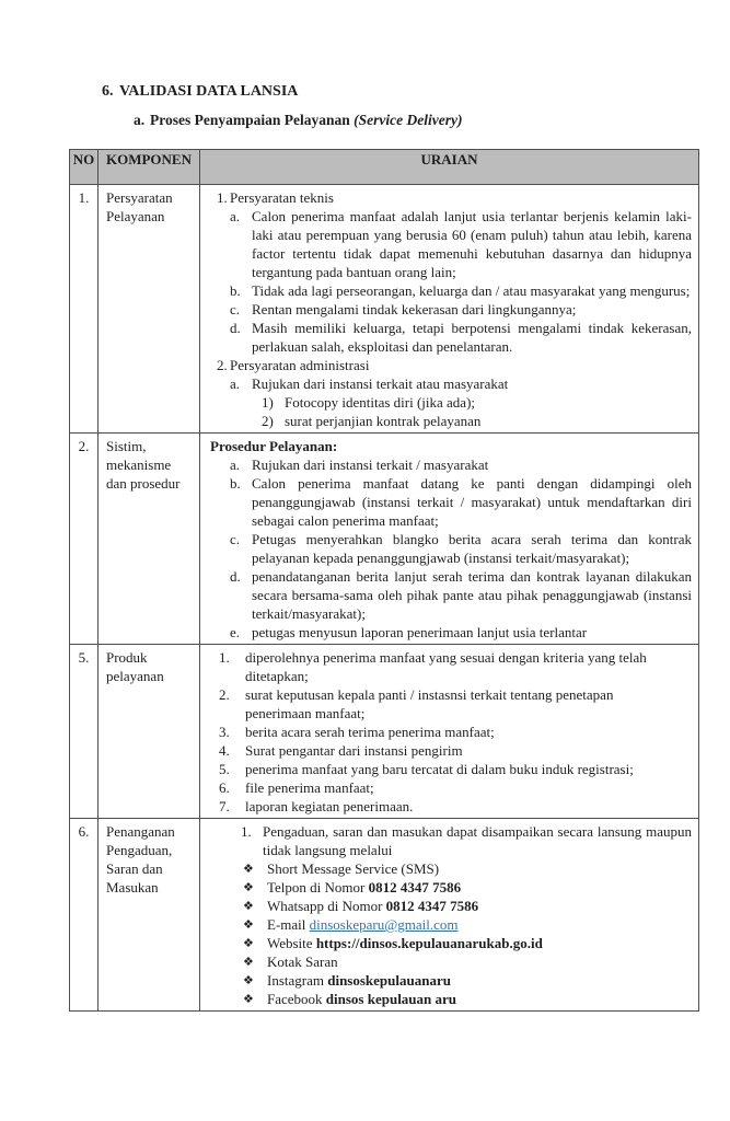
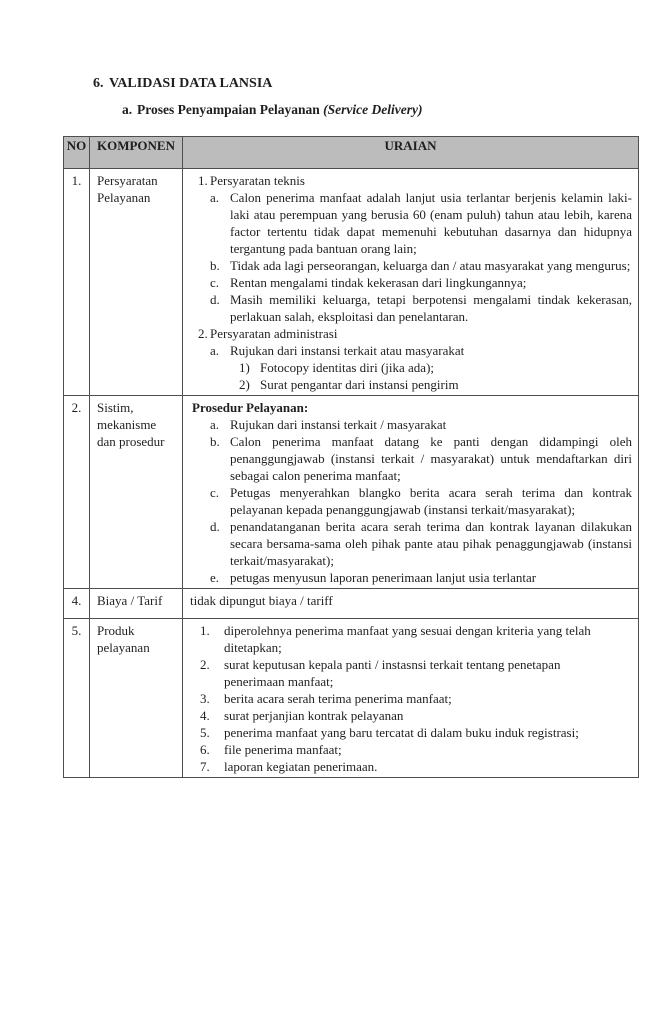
  6. VALIDASI DATA LANSIA
  a. Proses Penyampaian Pelayanan (Service Delivery)
  NO	KOMPONEN	URAIAN
- 1.	Persyaratan Pelayanan	1. Persyaratan teknisa. Calon penerima manfaat adalah lanjut usia terlantar berjenis kelamin laki-laki atau perempuan yang berusia 60 (enam puluh) tahun atau lebih, karena factor tertentu tidak dapat memenuhi kebutuhan dasarnya dan hidupnya tergantung pada bantuan orang lain;b. Tidak ada lagi perseorangan, keluarga dan / atau masyarakat yang mengurus;c. Rentan mengalami tindak kekerasan dari lingkungannya;d. Masih memiliki keluarga, tetapi berpotensi mengalami tindak kekerasan, perlakuan salah, eksploitasi dan penelantaran.2. Persyaratan administrasia. Rujukan dari instansi terkait atau masyarakat1) Fotocopy identitas diri (jika ada);2) surat perjanjian kontrak pelayanan
+ 1.	Persyaratan Pelayanan	1. Persyaratan teknisa. Calon penerima manfaat adalah lanjut usia terlantar berjenis kelamin laki-laki atau perempuan yang berusia 60 (enam puluh) tahun atau lebih, karena factor tertentu tidak dapat memenuhi kebutuhan dasarnya dan hidupnya tergantung pada bantuan orang lain;b. Tidak ada lagi perseorangan, keluarga dan / atau masyarakat yang mengurus;c. Rentan mengalami tindak kekerasan dari lingkungannya;d. Masih memiliki keluarga, tetapi berpotensi mengalami tindak kekerasan, perlakuan salah, eksploitasi dan penelantaran.2. Persyaratan administrasia. Rujukan dari instansi terkait atau masyarakat1) Fotocopy identitas diri (jika ada);2) Surat pengantar dari instansi pengirim
- 2.	Sistim, mekanisme dan prosedur	Prosedur Pelayanan:a. Rujukan dari instansi terkait / masyarakatb. Calon penerima manfaat datang ke panti dengan didampingi oleh penanggungjawab (instansi terkait / masyarakat) untuk mendaftarkan diri sebagai calon penerima manfaat;c. Petugas menyerahkan blangko berita acara serah terima dan kontrak pelayanan kepada penanggungjawab (instansi terkait/masyarakat);d. penandatanganan berita lanjut serah terima dan kontrak layanan dilakukan secara bersama-sama oleh pihak pante atau pihak penaggungjawab (instansi terkait/masyarakat);e. petugas menyusun laporan penerimaan lanjut usia terlantar
+ 2.	Sistim, mekanisme dan prosedur	Prosedur Pelayanan:a. Rujukan dari instansi terkait / masyarakatb. Calon penerima manfaat datang ke panti dengan didampingi oleh penanggungjawab (instansi terkait / masyarakat) untuk mendaftarkan diri sebagai calon penerima manfaat;c. Petugas menyerahkan blangko berita acara serah terima dan kontrak pelayanan kepada penanggungjawab (instansi terkait/masyarakat);d. penandatanganan berita acara serah terima dan kontrak layanan dilakukan secara bersama-sama oleh pihak pante atau pihak penaggungjawab (instansi terkait/masyarakat);e. petugas menyusun laporan penerimaan lanjut usia terlantar
+ 4.	Biaya / Tarif	tidak dipungut biaya / tariff
- 5.	Produk pelayanan	1. diperolehnya penerima manfaat yang sesuai dengan kriteria yang telah ditetapkan;2. surat keputusan kepala panti / instasnsi terkait tentang penetapan penerimaan manfaat;3. berita acara serah terima penerima manfaat;4. Surat pengantar dari instansi pengirim5. penerima manfaat yang baru tercatat di dalam buku induk registrasi;6. file penerima manfaat;7. laporan kegiatan penerimaan.
+ 5.	Produk pelayanan	1. diperolehnya penerima manfaat yang sesuai dengan kriteria yang telah ditetapkan;2. surat keputusan kepala panti / instasnsi terkait tentang penetapan penerimaan manfaat;3. berita acara serah terima penerima manfaat;4. surat perjanjian kontrak pelayanan5. penerima manfaat yang baru tercatat di dalam buku induk registrasi;6. file penerima manfaat;7. laporan kegiatan penerimaan.
- 6.	Penanganan Pengaduan, Saran dan Masukan	1. Pengaduan, saran dan masukan dapat disampaikan secara lansung maupun tidak langsung melalui❖ Short Message Service (SMS)❖ Telpon di Nomor 0812 4347 7586❖ Whatsapp di Nomor 0812 4347 7586❖ E-mail dinsoskeparu@gmail.com❖ Website https://dinsos.kepulauanarukab.go.id❖ Kotak Saran❖ Instagram dinsoskepulauanaru❖ Facebook dinsos kepulauan aru
